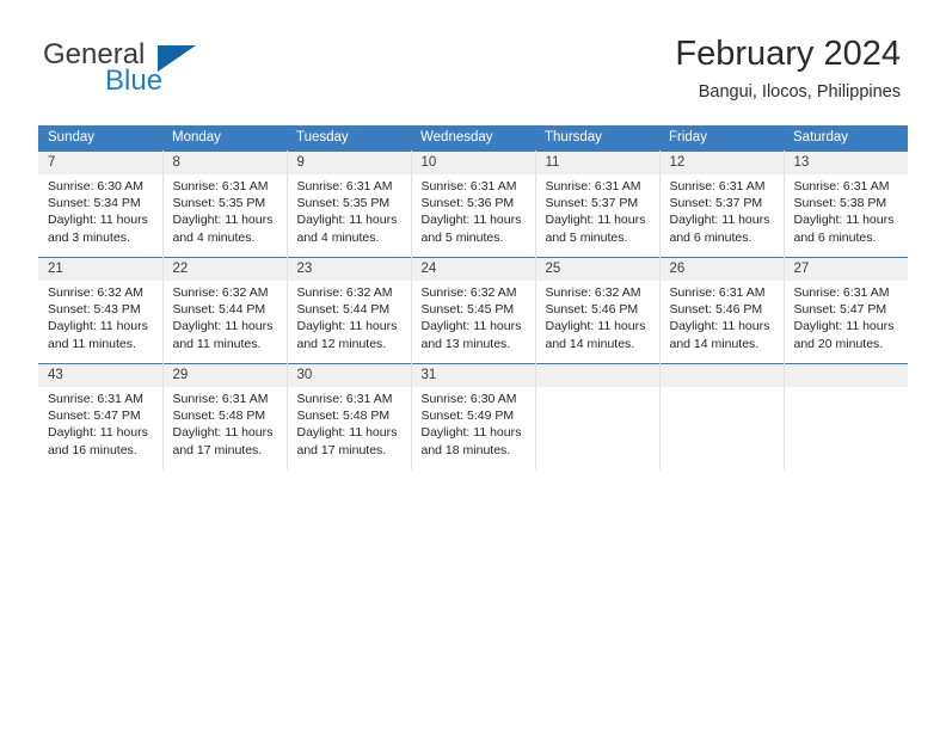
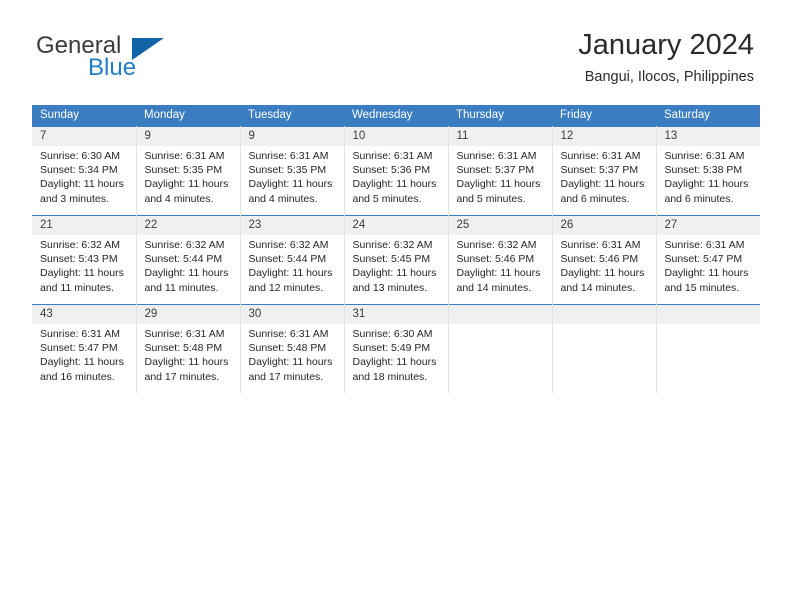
  General
  Blue
- February 2024
+ January 2024
  Bangui, Ilocos, Philippines
  Sunday	Monday	Tuesday	Wednesday	Thursday	Friday	Saturday
- 7Sunrise: 6:30 AMSunset: 5:34 PMDaylight: 11 hours and 3 minutes.	8Sunrise: 6:31 AMSunset: 5:35 PMDaylight: 11 hours and 4 minutes.	9Sunrise: 6:31 AMSunset: 5:35 PMDaylight: 11 hours and 4 minutes.	10Sunrise: 6:31 AMSunset: 5:36 PMDaylight: 11 hours and 5 minutes.	11Sunrise: 6:31 AMSunset: 5:37 PMDaylight: 11 hours and 5 minutes.	12Sunrise: 6:31 AMSunset: 5:37 PMDaylight: 11 hours and 6 minutes.	13Sunrise: 6:31 AMSunset: 5:38 PMDaylight: 11 hours and 6 minutes.
+ 7Sunrise: 6:30 AMSunset: 5:34 PMDaylight: 11 hours and 3 minutes.	9Sunrise: 6:31 AMSunset: 5:35 PMDaylight: 11 hours and 4 minutes.	9Sunrise: 6:31 AMSunset: 5:35 PMDaylight: 11 hours and 4 minutes.	10Sunrise: 6:31 AMSunset: 5:36 PMDaylight: 11 hours and 5 minutes.	11Sunrise: 6:31 AMSunset: 5:37 PMDaylight: 11 hours and 5 minutes.	12Sunrise: 6:31 AMSunset: 5:37 PMDaylight: 11 hours and 6 minutes.	13Sunrise: 6:31 AMSunset: 5:38 PMDaylight: 11 hours and 6 minutes.
- 21Sunrise: 6:32 AMSunset: 5:43 PMDaylight: 11 hours and 11 minutes.	22Sunrise: 6:32 AMSunset: 5:44 PMDaylight: 11 hours and 11 minutes.	23Sunrise: 6:32 AMSunset: 5:44 PMDaylight: 11 hours and 12 minutes.	24Sunrise: 6:32 AMSunset: 5:45 PMDaylight: 11 hours and 13 minutes.	25Sunrise: 6:32 AMSunset: 5:46 PMDaylight: 11 hours and 14 minutes.	26Sunrise: 6:31 AMSunset: 5:46 PMDaylight: 11 hours and 14 minutes.	27Sunrise: 6:31 AMSunset: 5:47 PMDaylight: 11 hours and 20 minutes.
+ 21Sunrise: 6:32 AMSunset: 5:43 PMDaylight: 11 hours and 11 minutes.	22Sunrise: 6:32 AMSunset: 5:44 PMDaylight: 11 hours and 11 minutes.	23Sunrise: 6:32 AMSunset: 5:44 PMDaylight: 11 hours and 12 minutes.	24Sunrise: 6:32 AMSunset: 5:45 PMDaylight: 11 hours and 13 minutes.	25Sunrise: 6:32 AMSunset: 5:46 PMDaylight: 11 hours and 14 minutes.	26Sunrise: 6:31 AMSunset: 5:46 PMDaylight: 11 hours and 14 minutes.	27Sunrise: 6:31 AMSunset: 5:47 PMDaylight: 11 hours and 15 minutes.
  43Sunrise: 6:31 AMSunset: 5:47 PMDaylight: 11 hours and 16 minutes.	29Sunrise: 6:31 AMSunset: 5:48 PMDaylight: 11 hours and 17 minutes.	30Sunrise: 6:31 AMSunset: 5:48 PMDaylight: 11 hours and 17 minutes.	31Sunrise: 6:30 AMSunset: 5:49 PMDaylight: 11 hours and 18 minutes.
